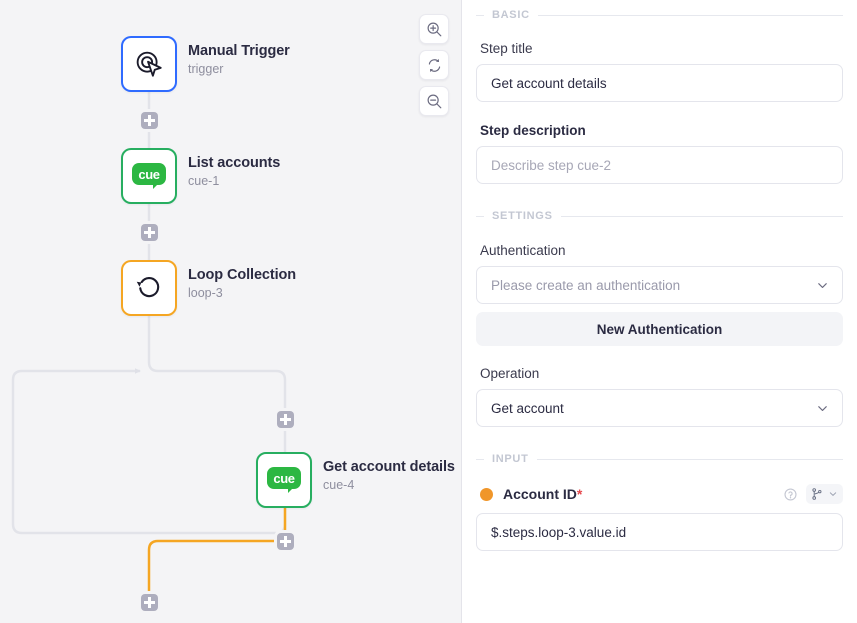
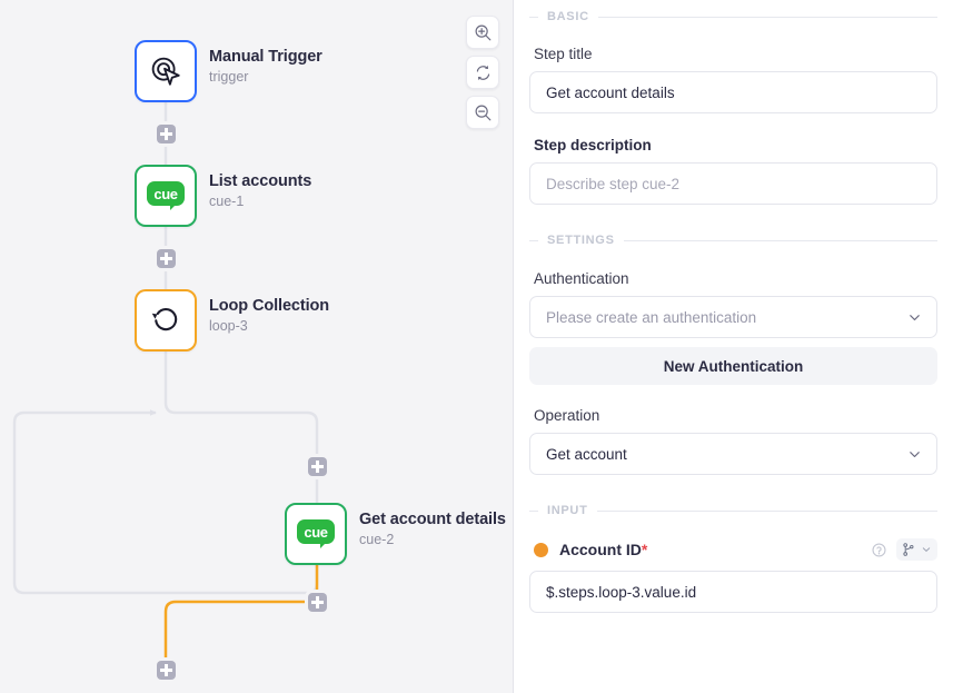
  Manual Trigger
  trigger
  cue
  List accounts
  cue-1
  Loop Collection
  loop-3
  cue
  Get account details
- cue-4
+ cue-2
  BASIC
  Step title
  Get account details
  Step description
  Describe step cue-2
  SETTINGS
  Authentication
  Please create an authentication
  New Authentication
  Operation
  Get account
  INPUT
  Account ID*
  $.steps.loop-3.value.id
